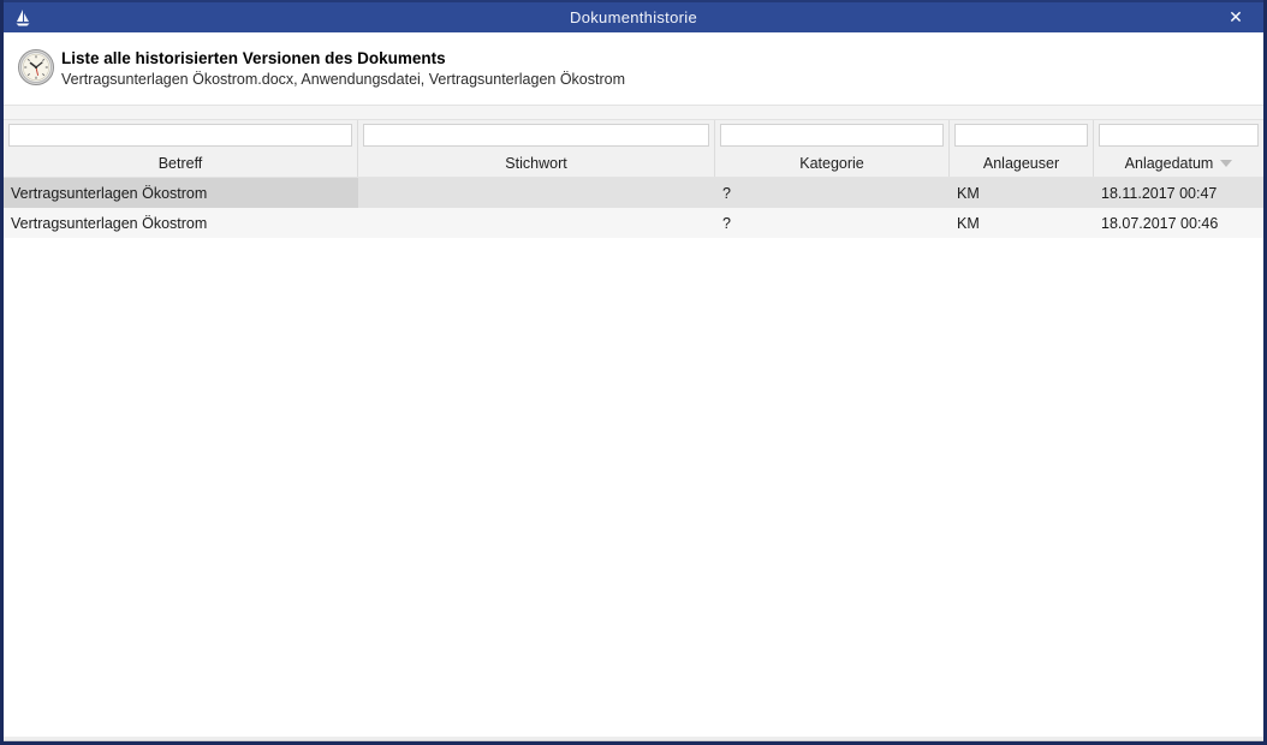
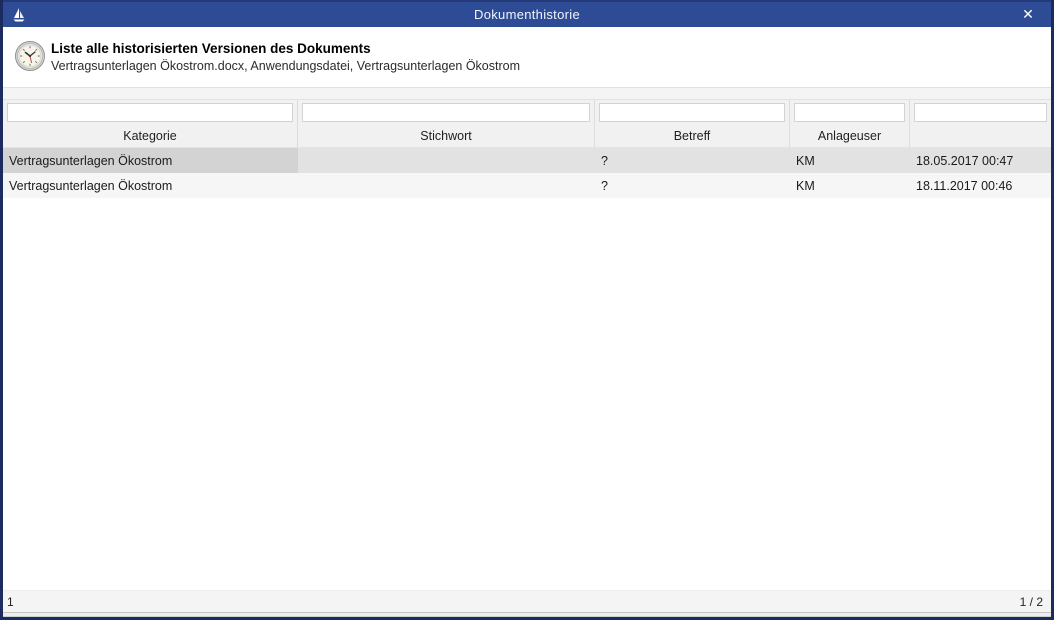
  Dokumenthistorie
  ✕
  Liste alle historisierten Versionen des Dokuments
  Vertragsunterlagen Ökostrom.docx, Anwendungsdatei, Vertragsunterlagen Ökostrom
- Betreff
+ Kategorie
  Stichwort
- Kategorie
+ Betreff
  Anlageuser
- Anlagedatum
  Vertragsunterlagen Ökostrom
  ?
  KM
- 18.11.2017 00:47
+ 18.05.2017 00:47
  Vertragsunterlagen Ökostrom
  ?
  KM
- 18.07.2017 00:46
+ 18.11.2017 00:46
+ 1
+ 1 / 2
